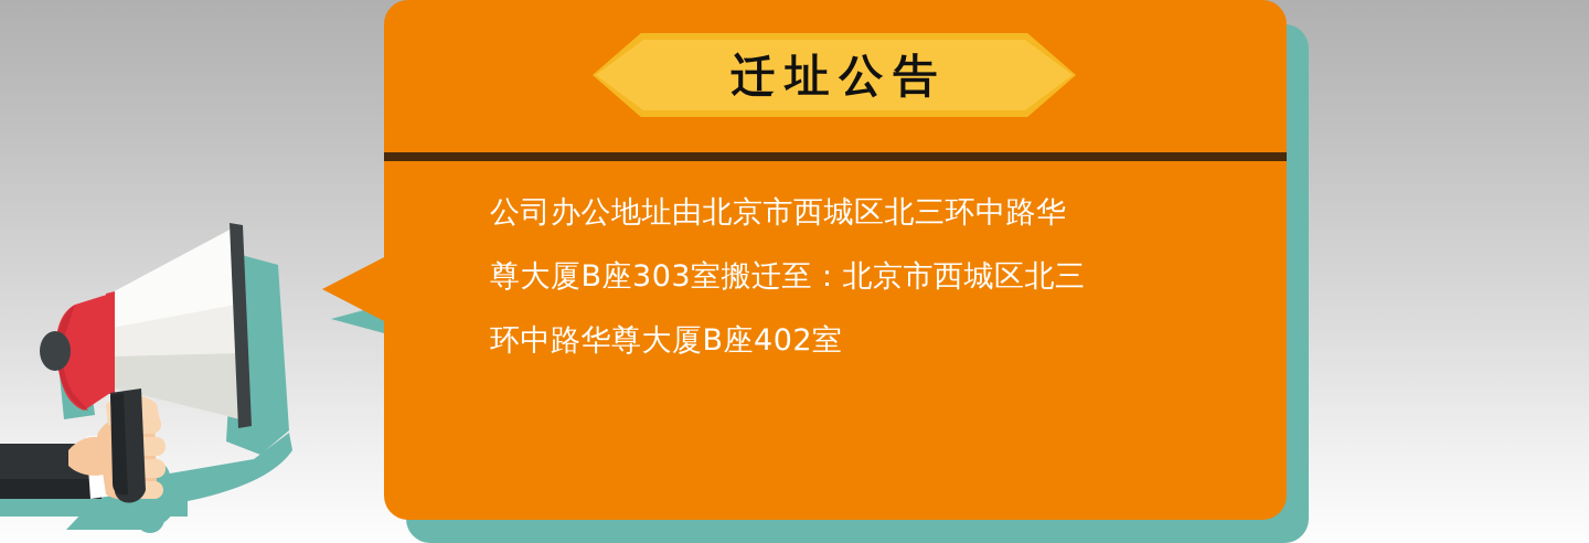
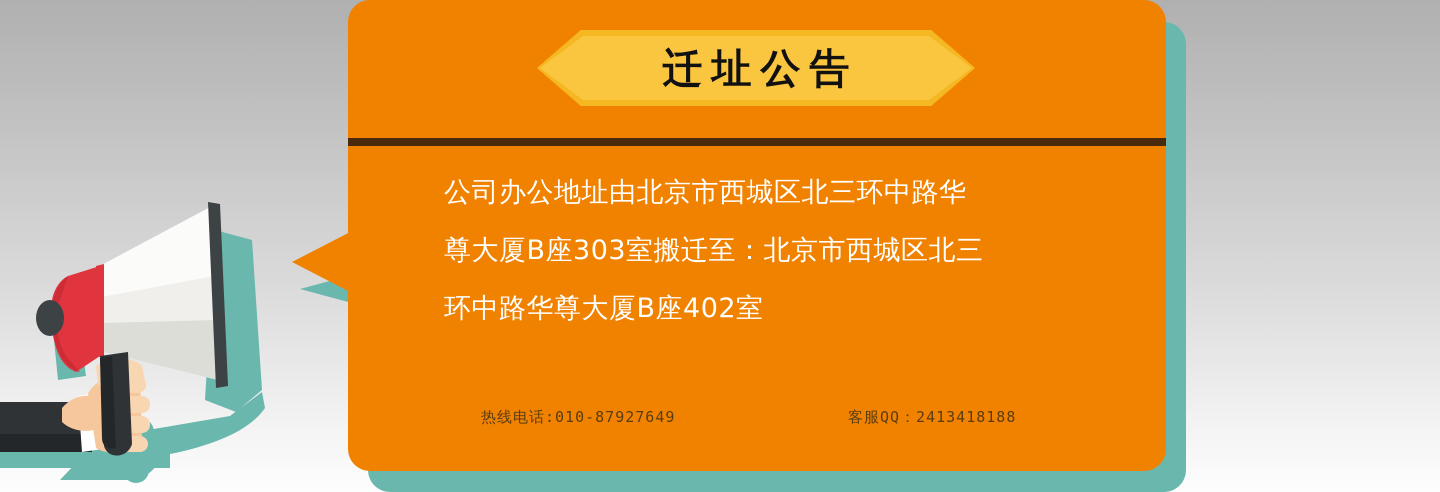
  迁址公告
  公司办公地址由北京市西城区北三环中路华
  尊大厦B座303室搬迁至：北京市西城区北三
  环中路华尊大厦B座402室
+ 热线电话:010-87927649
+ 客服QQ：2413418188
